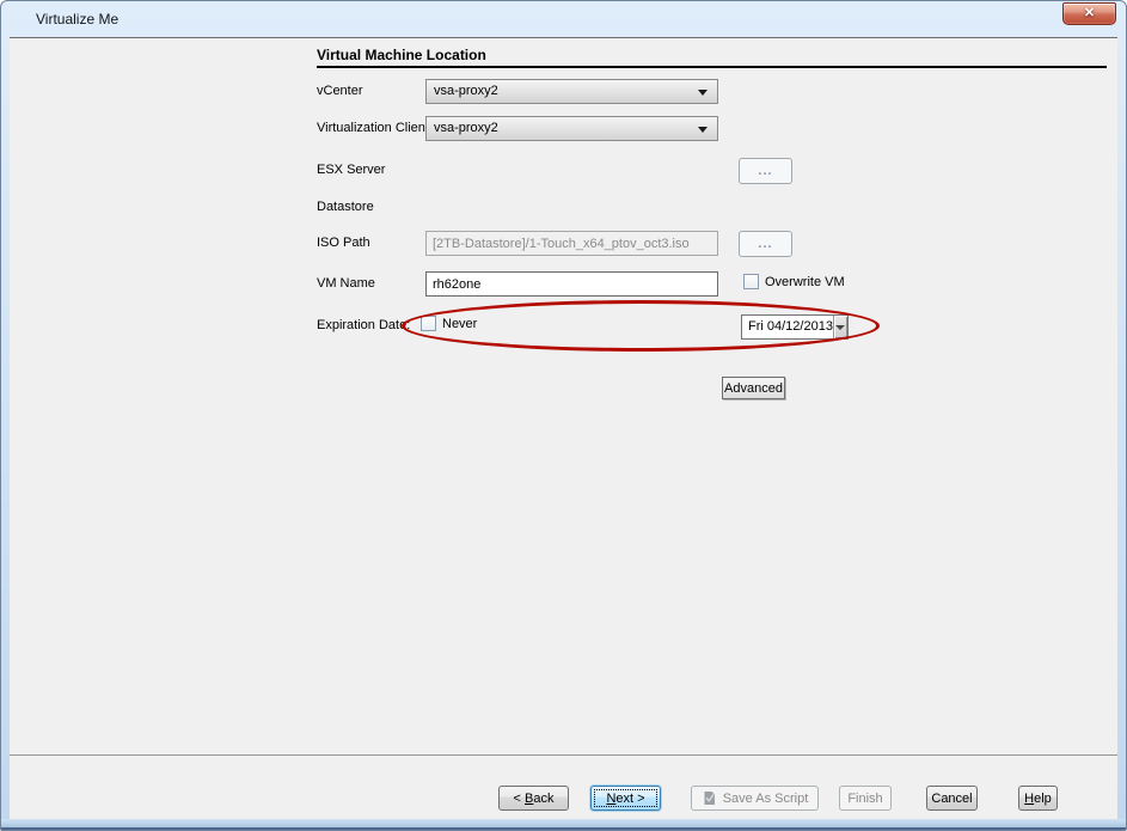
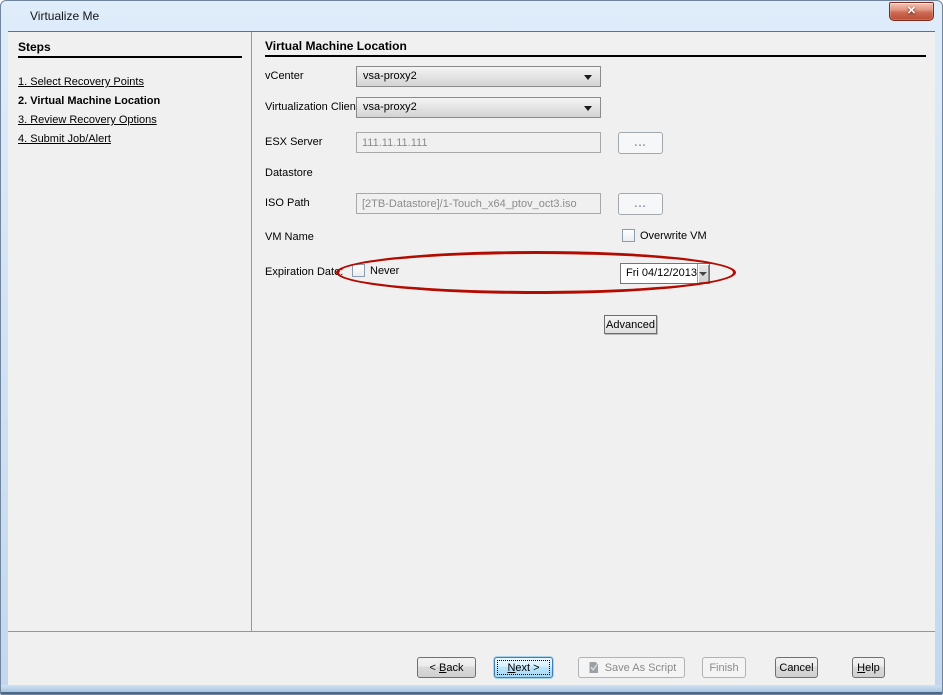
  Virtualize Me
  ✕
+ Steps
+ 1. Select Recovery Points
+ 2. Virtual Machine Location
+ 3. Review Recovery Options
+ 4. Submit Job/Alert
  Virtual Machine Location
  vCenter
  vsa-proxy2
  Virtualization Clien
  vsa-proxy2
  ESX Server
+ 111.11.11.111
  ...
  Datastore
  ISO Path
  [2TB-Datastore]/1-Touch_x64_ptov_oct3.iso
  ...
  VM Name
- rh62one
  Overwrite VM
  Expiration Date:
  Never
  Fri 04/12/2013
  Advanced
  < Back
  Next >
  Save As Script
  Finish
  Cancel
  Help
